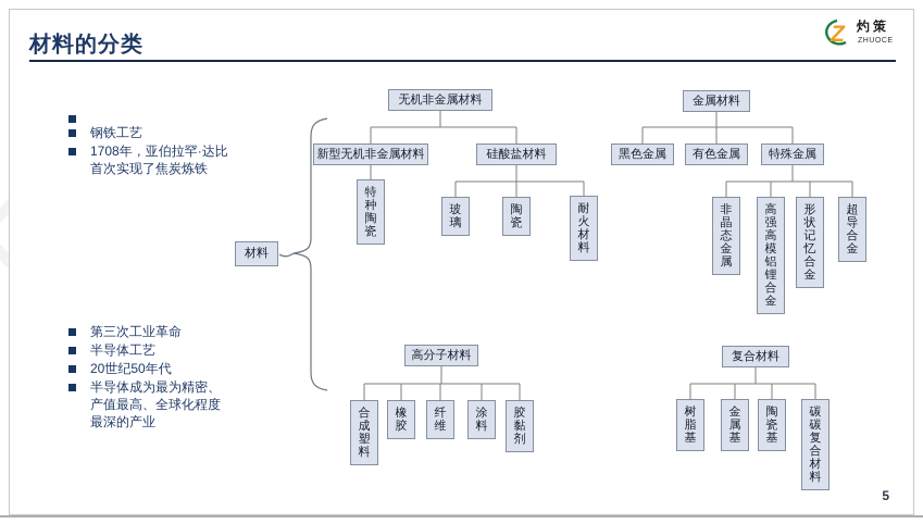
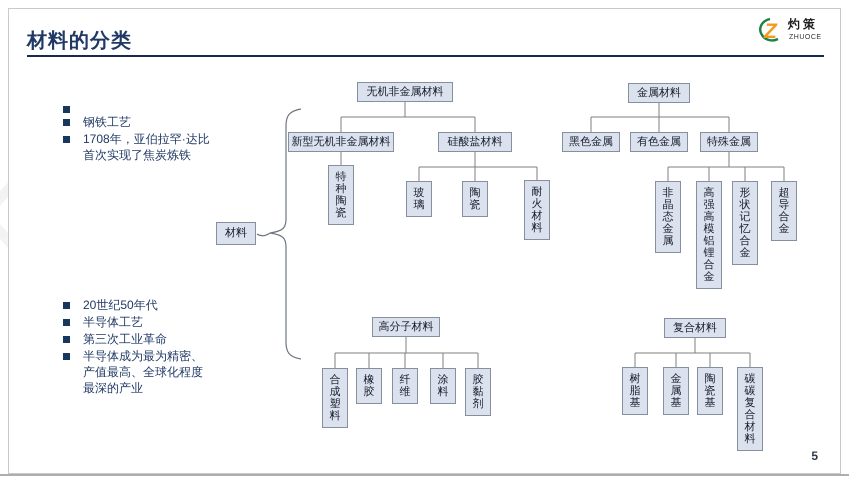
  材料的分类
  Z
  灼策
  钢铁工艺
  1708年，亚伯拉罕·达比首次实现了焦炭炼铁
- 第三次工业革命
+ 20世纪50年代
  半导体工艺
- 20世纪50年代
+ 第三次工业革命
  半导体成为最为精密、产值最高、全球化程度最深的产业
  材料
  无机非金属材料
  金属材料
  高分子材料
  复合材料
  新型无机非金属材料
  硅酸盐材料
  特种陶瓷
  玻璃
  陶瓷
  耐火材料
  黑色金属
  有色金属
  特殊金属
  非晶态金属
  高强高模铝锂合金
  形状记忆合金
  超导合金
  合成塑料
  橡胶
  纤维
  涂料
  胶黏剂
  树脂基
  金属基
  陶瓷基
  碳碳复合材料
  5
